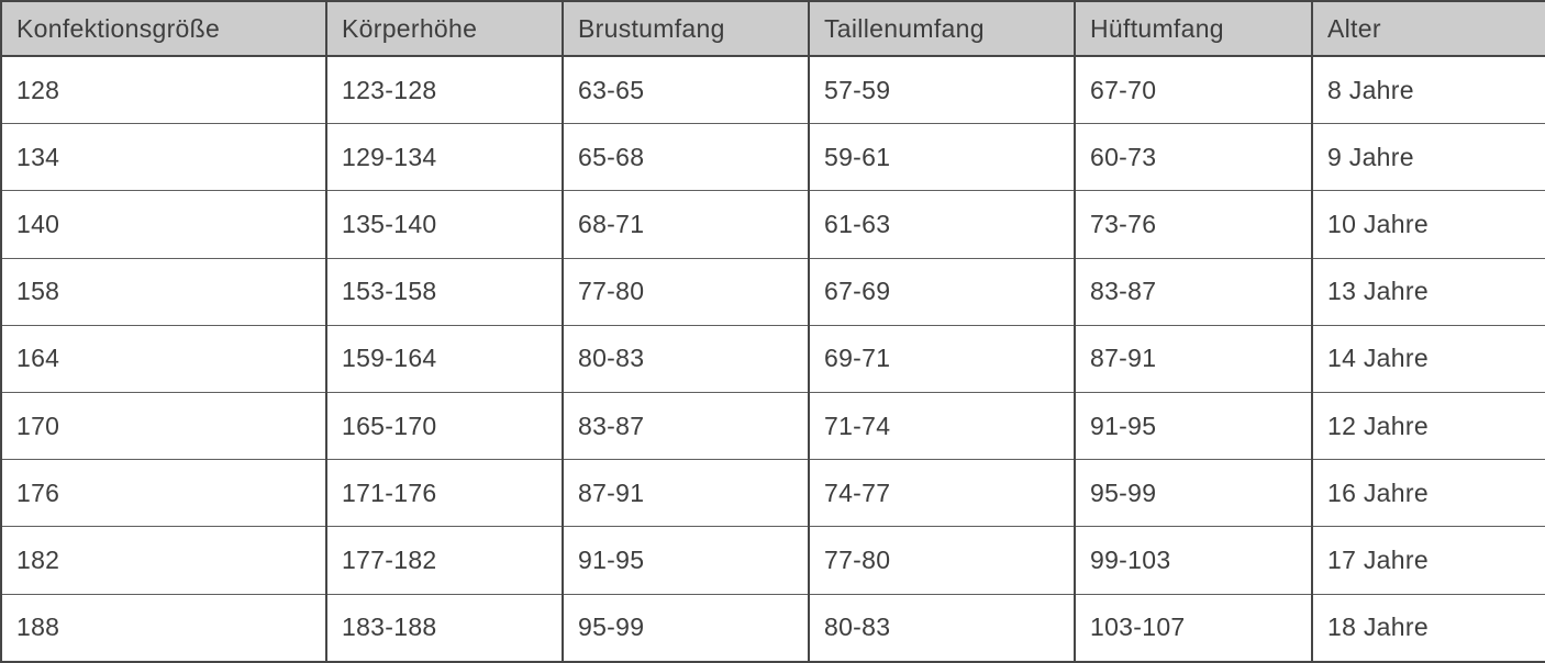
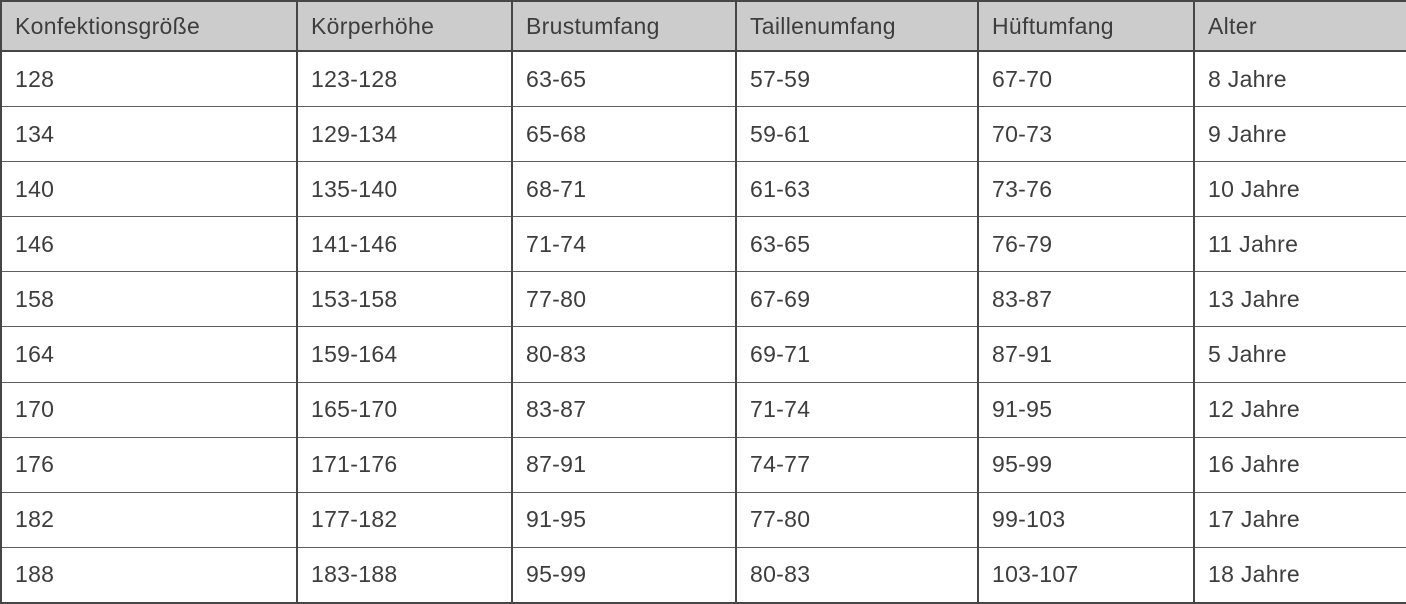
  Konfektionsgröße	Körperhöhe	Brustumfang	Taillenumfang	Hüftumfang	Alter
  128	123-128	63-65	57-59	67-70	8 Jahre
- 134	129-134	65-68	59-61	60-73	9 Jahre
+ 134	129-134	65-68	59-61	70-73	9 Jahre
  140	135-140	68-71	61-63	73-76	10 Jahre
+ 146	141-146	71-74	63-65	76-79	11 Jahre
  158	153-158	77-80	67-69	83-87	13 Jahre
- 164	159-164	80-83	69-71	87-91	14 Jahre
+ 164	159-164	80-83	69-71	87-91	5 Jahre
  170	165-170	83-87	71-74	91-95	12 Jahre
  176	171-176	87-91	74-77	95-99	16 Jahre
  182	177-182	91-95	77-80	99-103	17 Jahre
  188	183-188	95-99	80-83	103-107	18 Jahre
